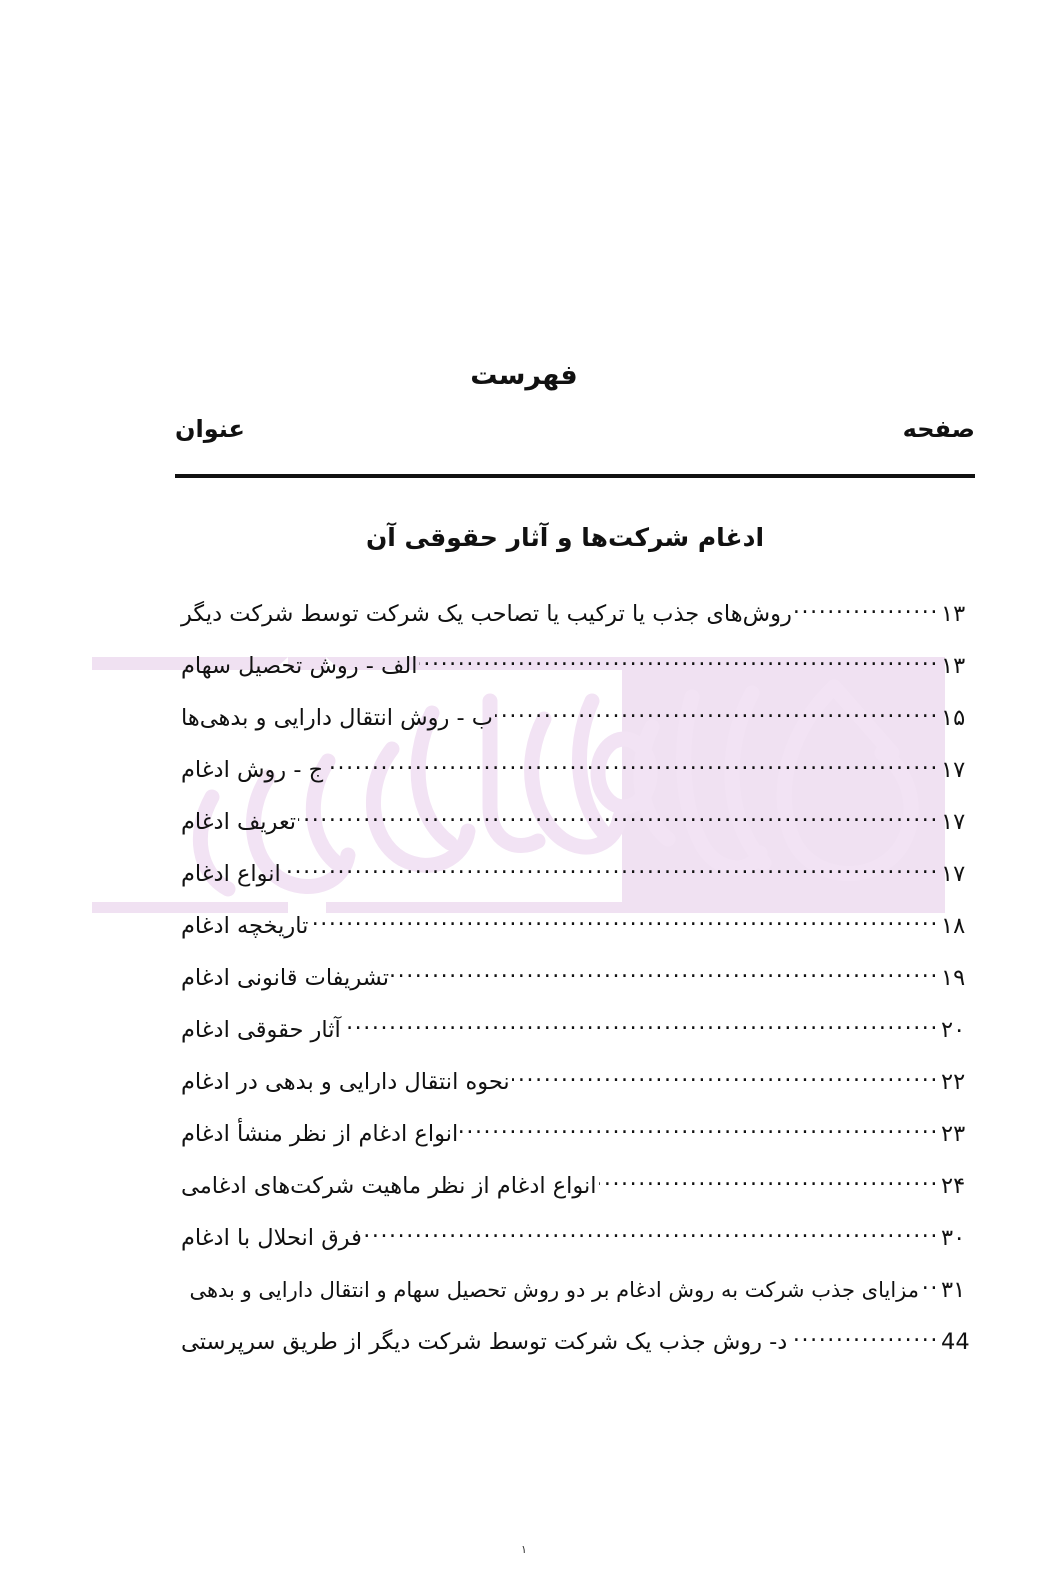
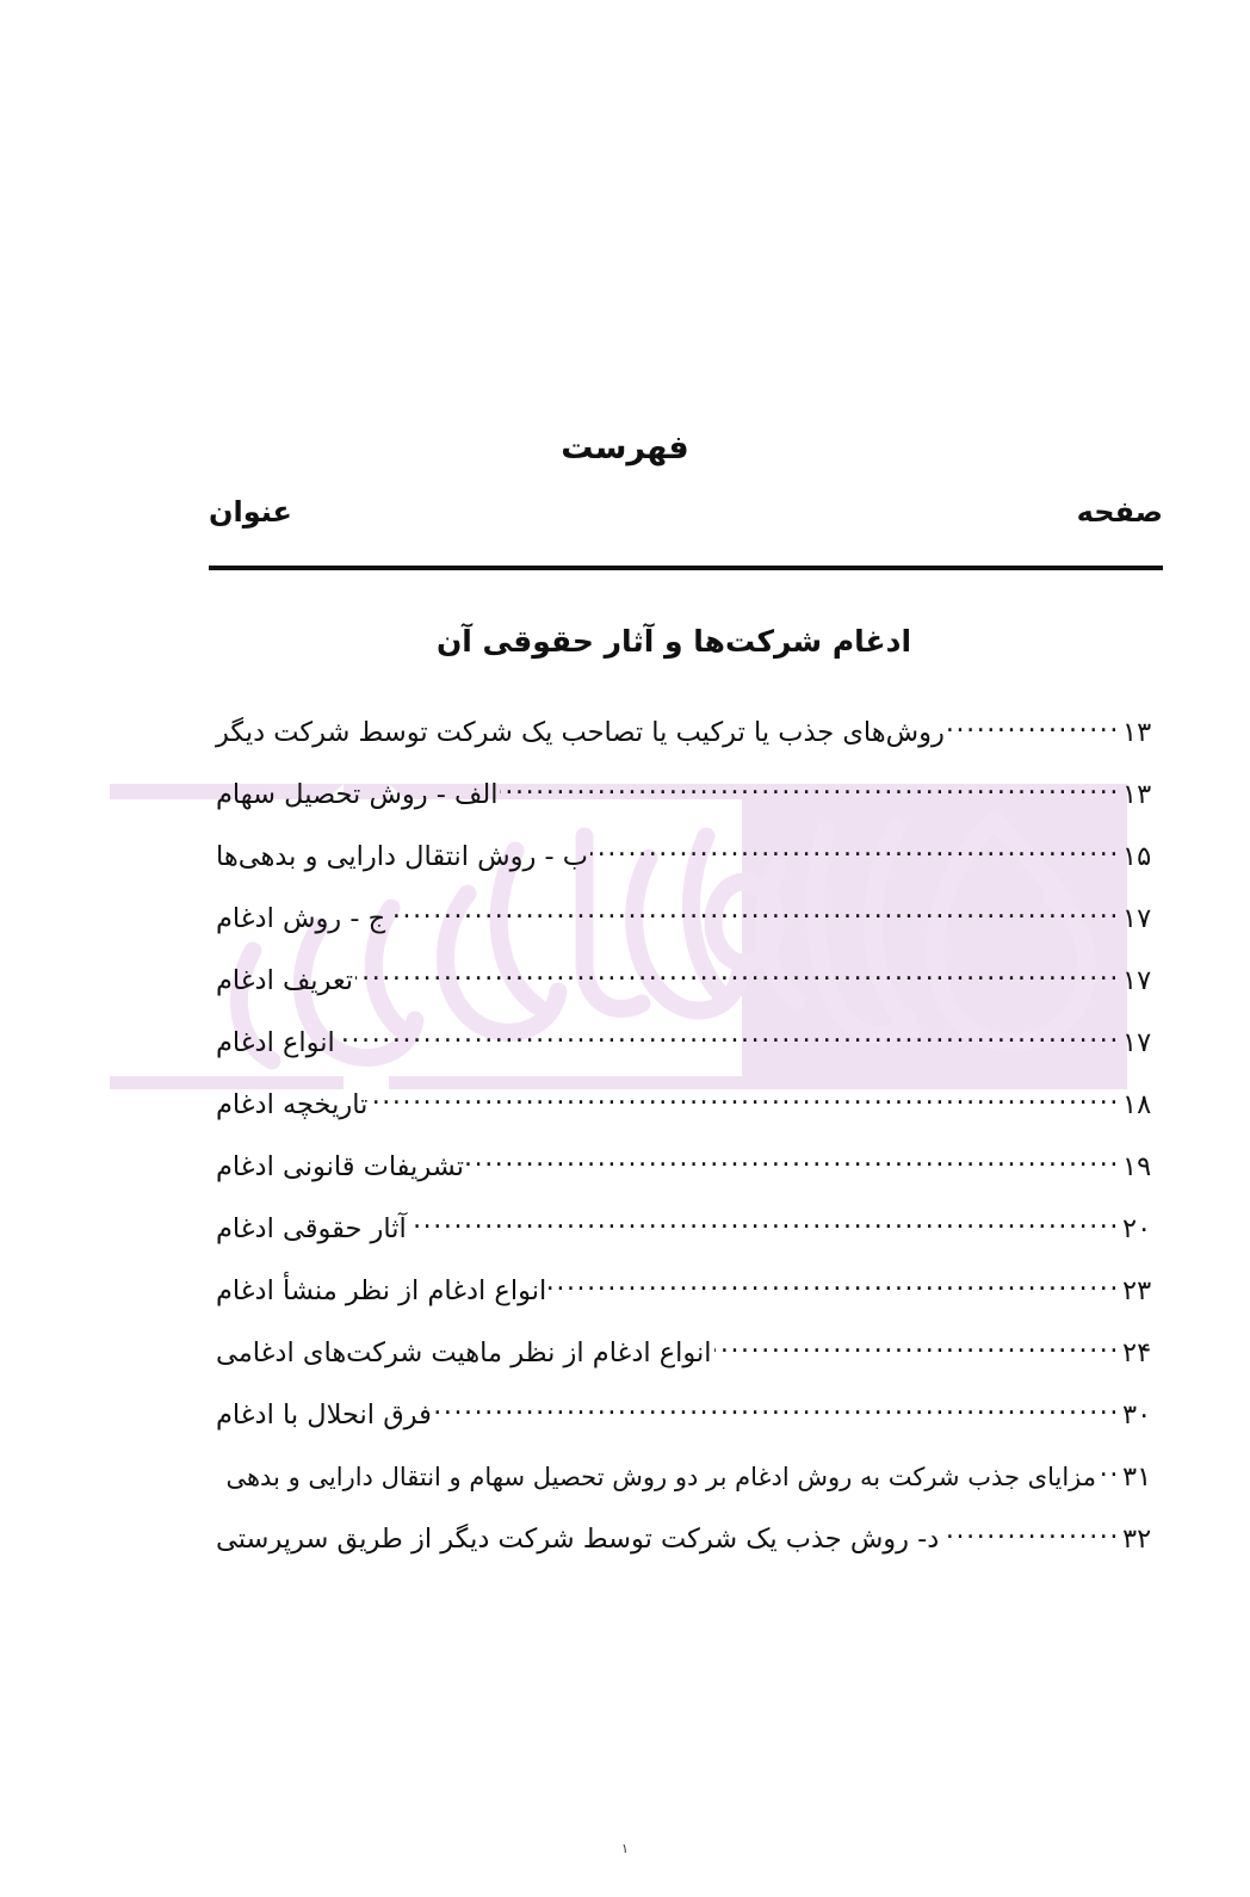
  فهرست
  عنوان
  صفحه
  ادغام شرکت‌ها و آثار حقوقی آن
  روش‌های جذب یا ترکیب یا تصاحب یک شرکت توسط شرکت دیگر
  ۱۳
  الف - روش تحصیل سهام
  ۱۳
  ب - روش انتقال دارایی و بدهی‌ها
  ۱۵
  ج - روش ادغام
  ۱۷
  تعریف ادغام
  ۱۷
  انواع ادغام
  ۱۷
  تاریخچه ادغام
  ۱۸
  تشریفات قانونی ادغام
  ۱۹
  آثار حقوقی ادغام
  ۲۰
- نحوه انتقال دارایی و بدهی در ادغام
- ۲۲
  انواع ادغام از نظر منشأ ادغام
  ۲۳
  انواع ادغام از نظر ماهیت شرکت‌های ادغامی
  ۲۴
  فرق انحلال با ادغام
  ۳۰
  مزایای جذب شرکت به روش ادغام بر دو روش تحصیل سهام و انتقال دارایی و بدهی
  ۳۱
  د- روش جذب یک شرکت توسط شرکت دیگر از طریق سرپرستی
- 44
+ ۳۲
  ۱
